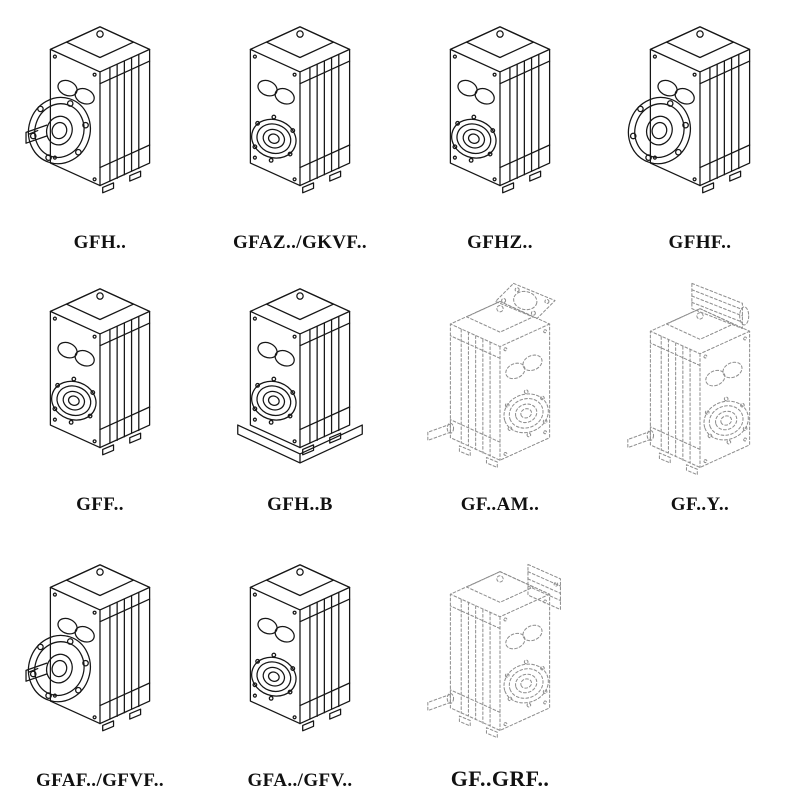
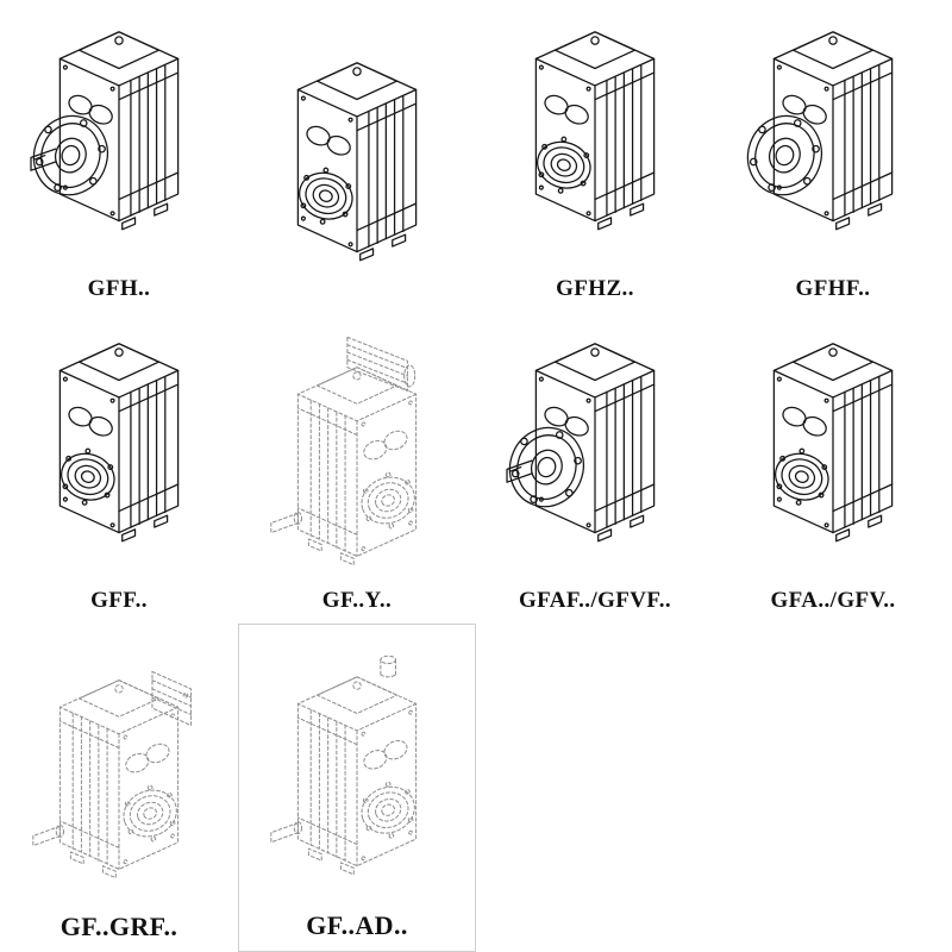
  GFH..
- GFAZ../GKVF..
  GFHZ..
  GFHF..
  GFF..
- GFH..B
- GF..AM..
  GF..Y..
  GFAF../GFVF..
  GFA../GFV..
  GF..GRF..
+ GF..AD..
